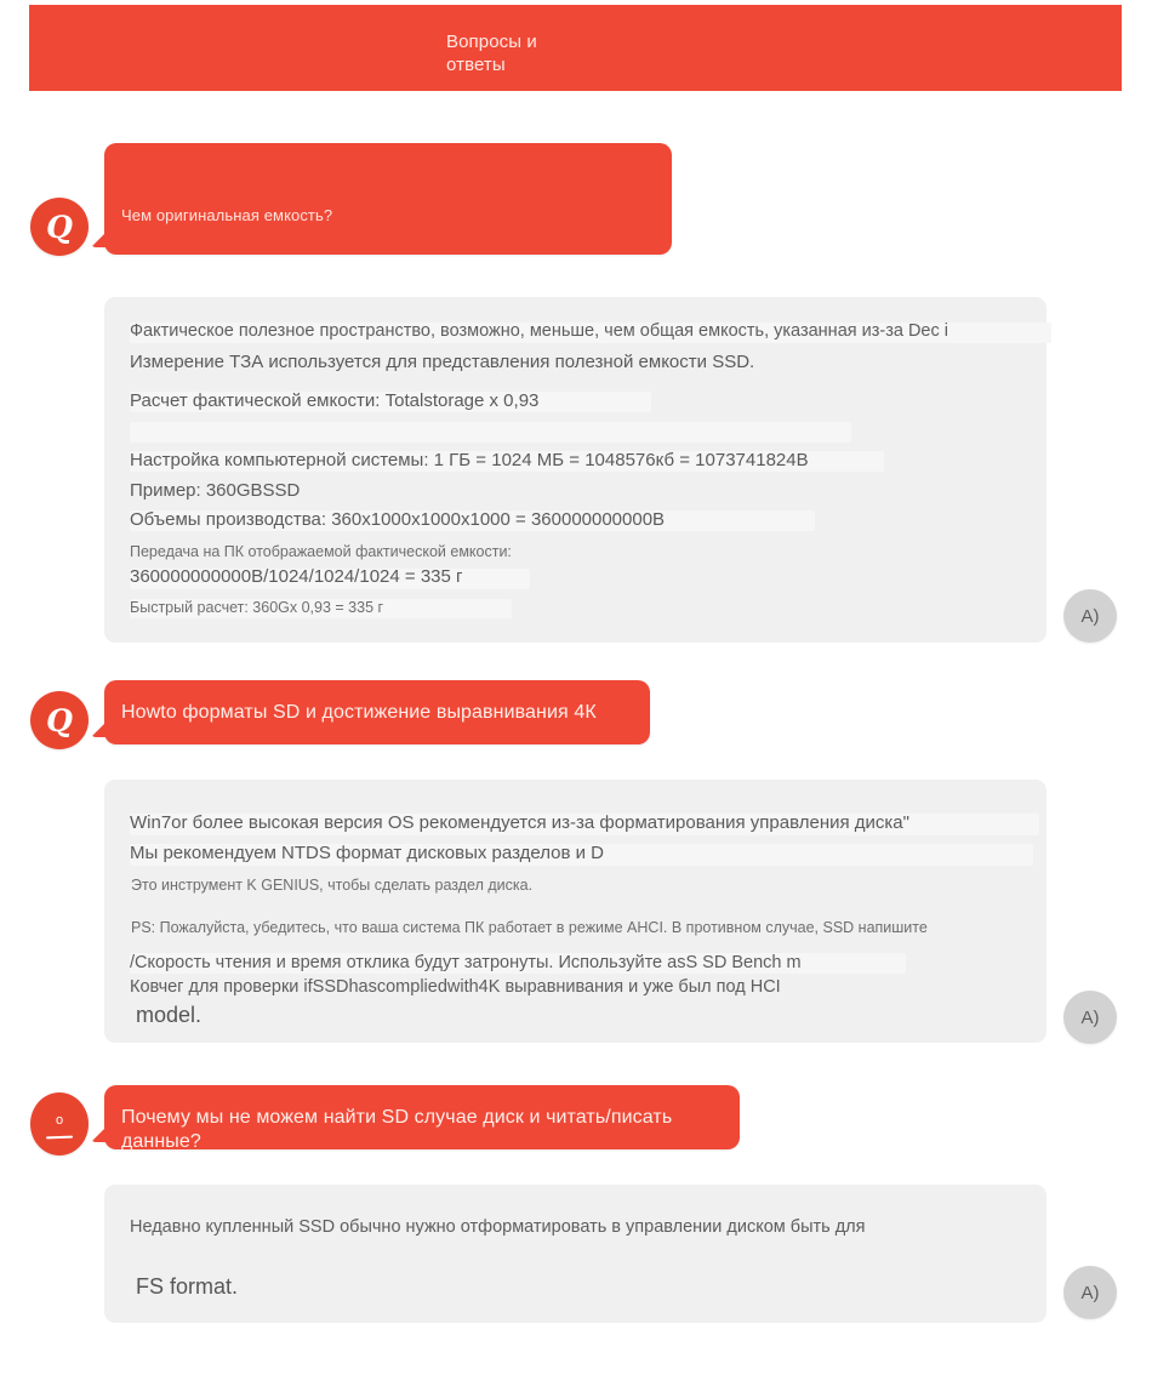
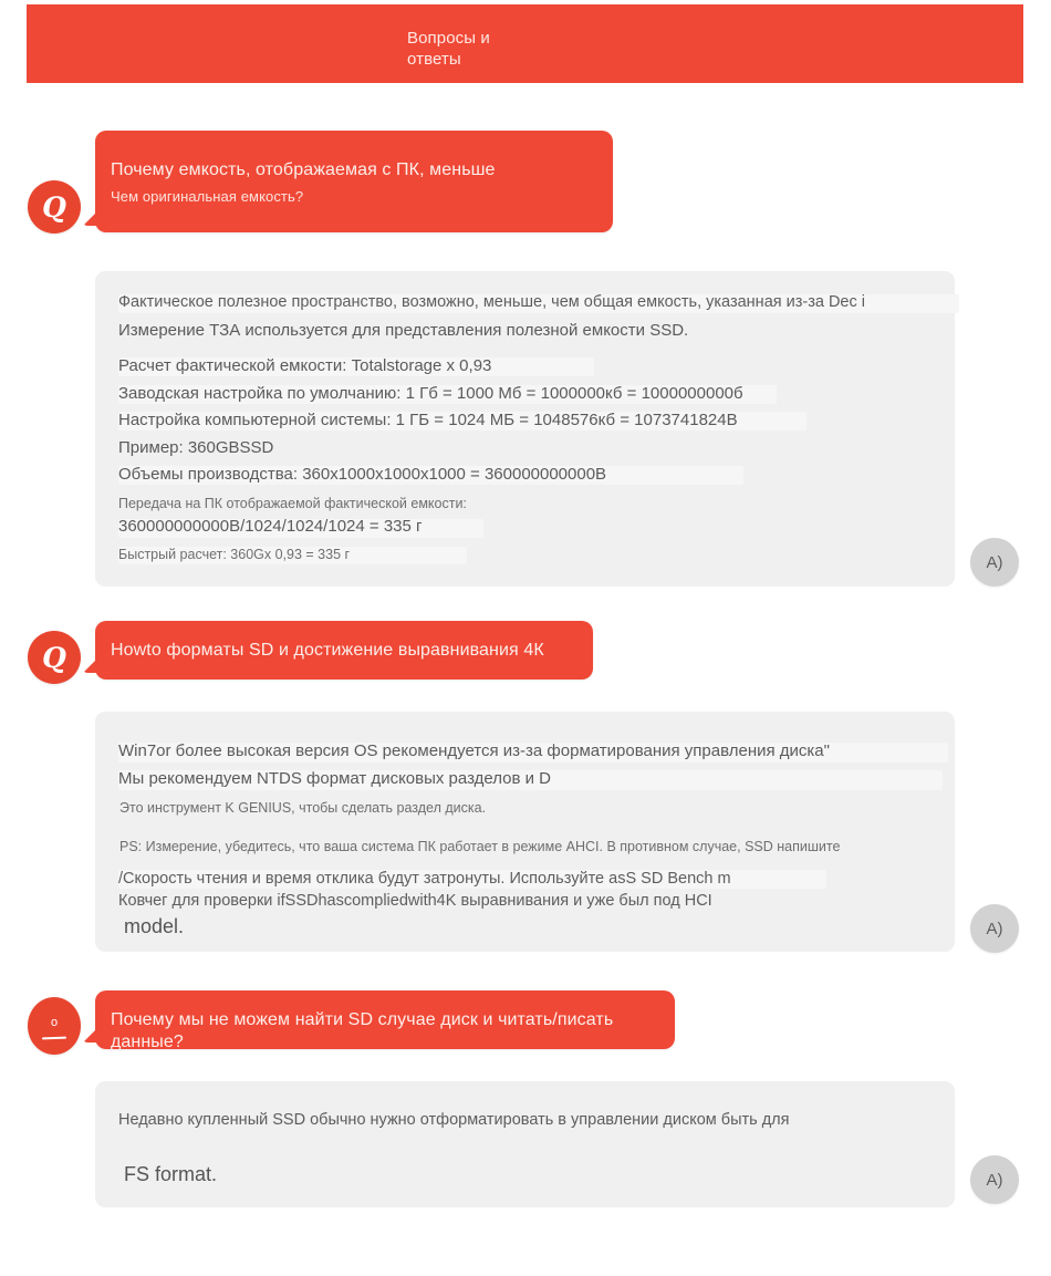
  Вопросы и
  ответы
  Q
+ Почему емкость, отображаемая с ПК, меньше
  Чем оригинальная емкость?
  Фактическое полезное пространство, возможно, меньше, чем общая емкость, указанная из-за Dec i
  Измерение ТЗА используется для представления полезной емкости SSD.
  Расчет фактической емкости: Totalstorage х 0,93
+ Заводская настройка по умолчанию: 1 Гб = 1000 Мб = 1000000кб = 1000000000б
  Настройка компьютерной системы: 1 ГБ = 1024 МБ = 1048576кб = 1073741824В
  Пример: 360GBSSD
  Объемы производства: 360х1000х1000х1000 = 360000000000В
  Передача на ПК отображаемой фактической емкости:
  360000000000В/1024/1024/1024 = 335 г
  Быстрый расчет: 360Gх 0,93 = 335 г
  A)
  Q
  Howto форматы SD и достижение выравнивания 4К
  Win7or более высокая версия OS рекомендуется из-за форматирования управления диска"
  Мы рекомендуем NTDS формат дисковых разделов и D
  Это инструмент K GENIUS, чтобы сделать раздел диска.
- PS: Пожалуйста, убедитесь, что ваша система ПК работает в режиме AHCI. В противном случае, SSD напишите
+ PS: Измерение, убедитесь, что ваша система ПК работает в режиме AHCI. В противном случае, SSD напишите
  /Скорость чтения и время отклика будут затронуты. Используйте asS SD Bench m
  Ковчег для проверки ifSSDhascompliedwith4K выравнивания и уже был под HCI
  model.
  A)
  o
  Почему мы не можем найти SD случае диск и читать/писать данные?
  Недавно купленный SSD обычно нужно отформатировать в управлении диском быть для
  FS format.
  A)
